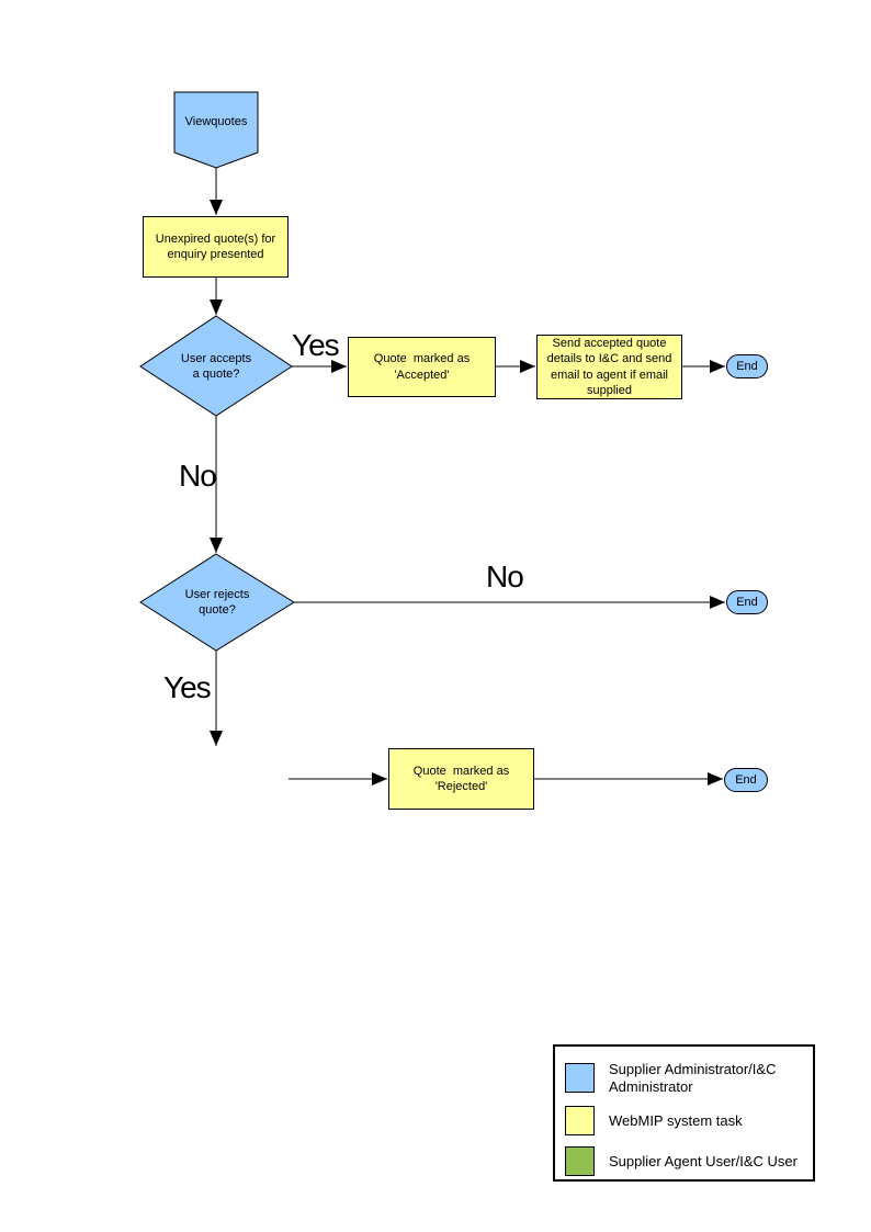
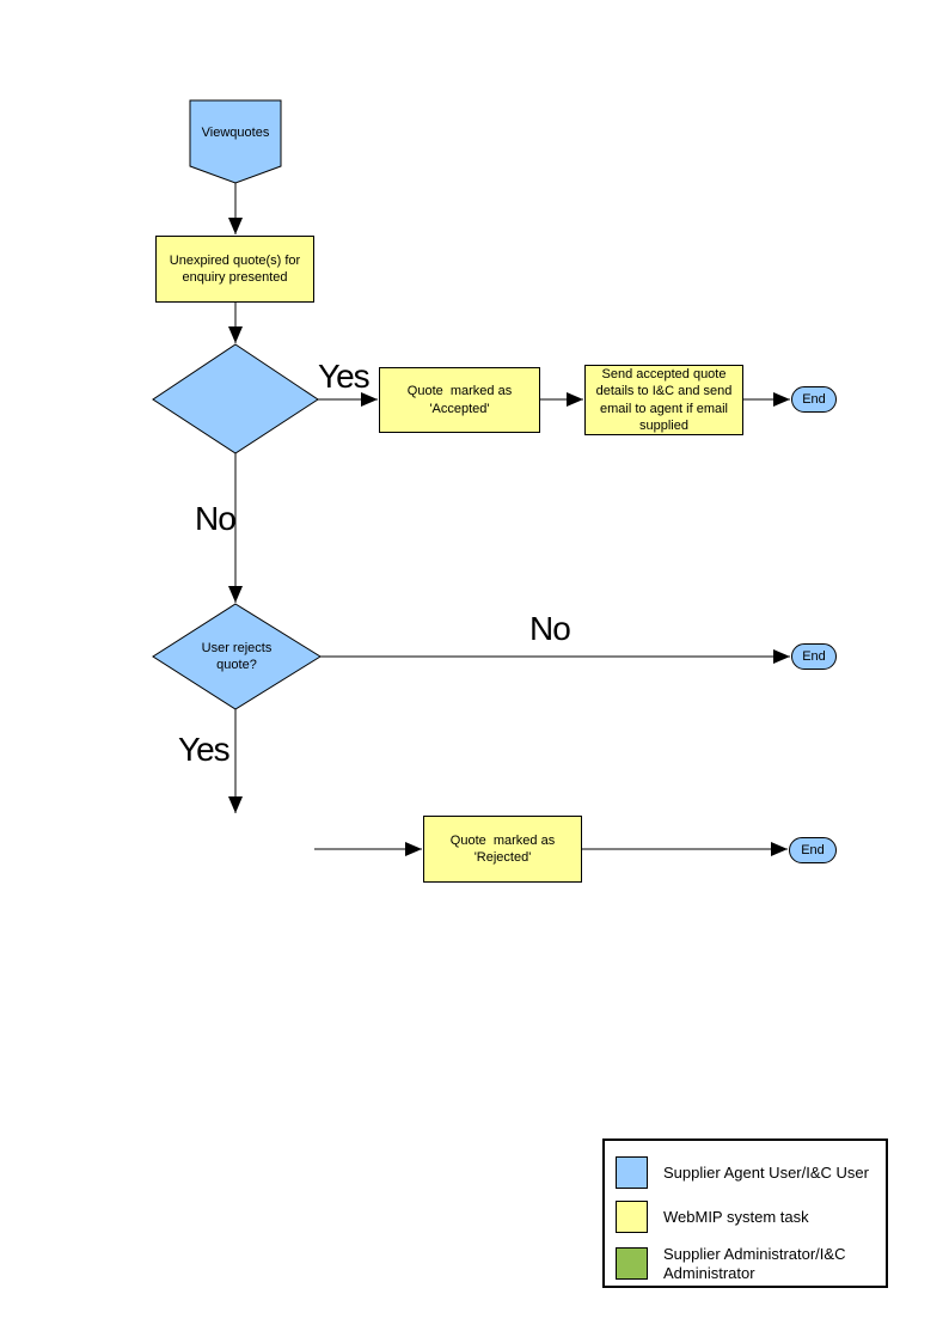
  Viewquotes
  Unexpired quote(s) for
  enquiry presented
- User accepts
- a quote?
  Quote marked as
  'Accepted'
  Send accepted quote
  details to I&C and send
  email to agent if email
  supplied
  End
  User rejects
  quote?
  End
  Quote marked as
  'Rejected'
  End
  Yes
  No
  No
  Yes
- Supplier Administrator/I&C Administrator
+ Supplier Agent User/I&C User
  WebMIP system task
- Supplier Agent User/I&C User
+ Supplier Administrator/I&C Administrator
